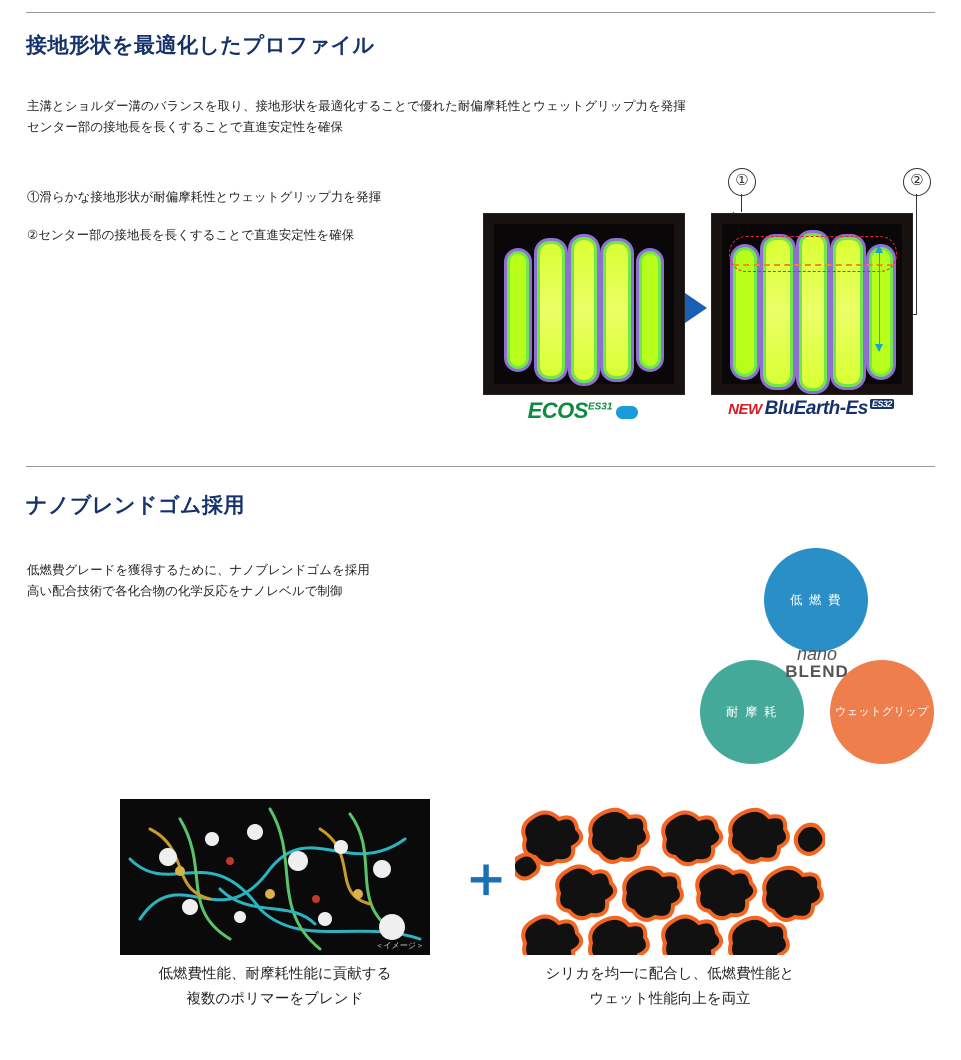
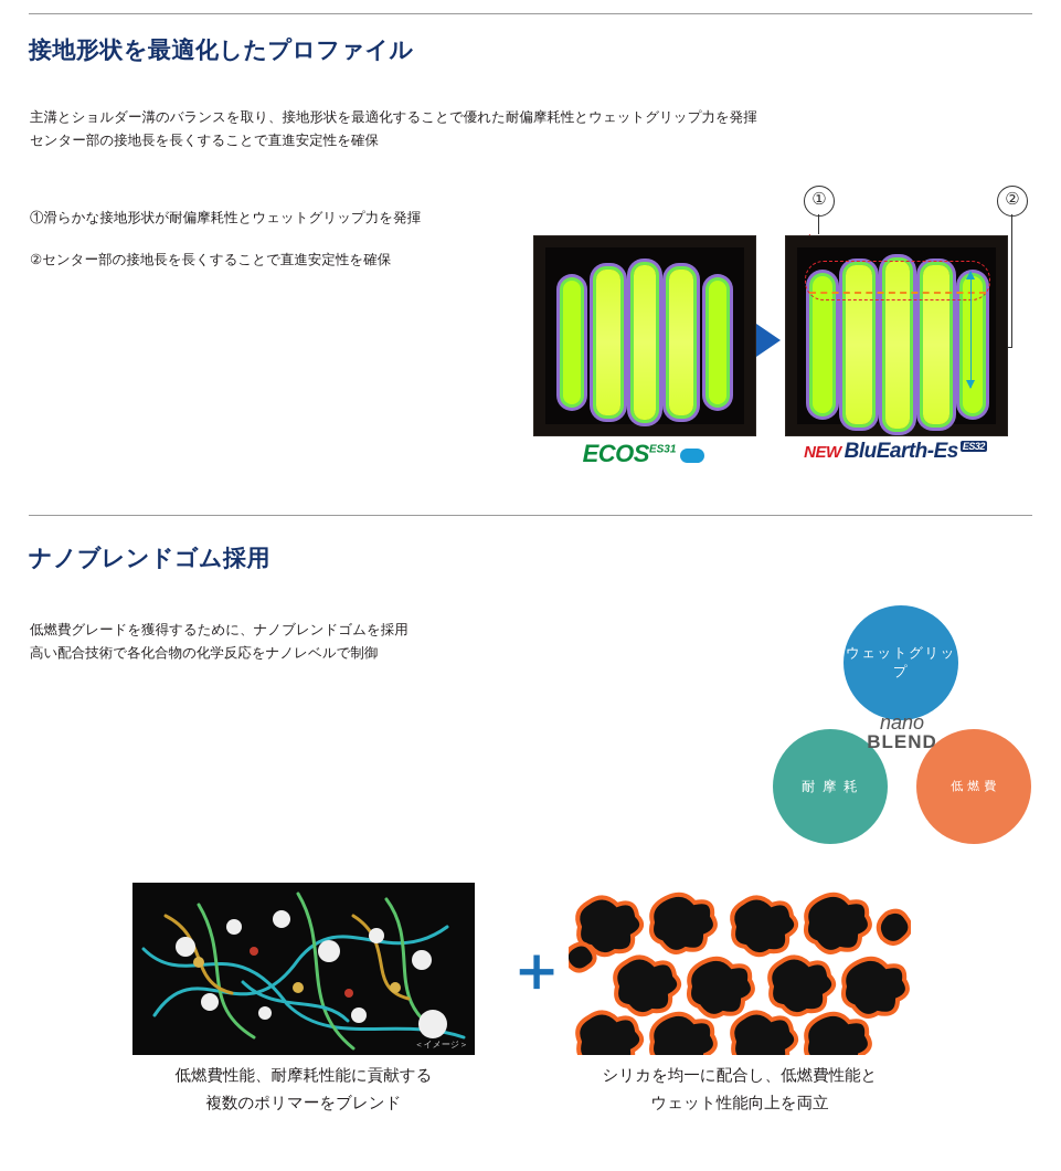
  接地形状を最適化したプロファイル
  主溝とショルダー溝のバランスを取り、接地形状を最適化することで優れた耐偏摩耗性とウェットグリップ力を発揮
  センター部の接地長を長くすることで直進安定性を確保
  ①滑らかな接地形状が耐偏摩耗性とウェットグリップ力を発揮
  ②センター部の接地長を長くすることで直進安定性を確保
  ①
  ②
  ECOSES31
  NEW BluEarth-Es ES32
  ナノブレンドゴム採用
  低燃費グレードを獲得するために、ナノブレンドゴムを採用
  高い配合技術で各化合物の化学反応をナノレベルで制御
- 低 燃 費
+ ウェットグリップ
  耐 摩 耗
- ウェットグリップ
+ 低 燃 費
  nano
  BLEND
  ＜イメージ＞
  ＋
  低燃費性能、耐摩耗性能に貢献する
  複数のポリマーをブレンド
  シリカを均一に配合し、低燃費性能と
  ウェット性能向上を両立
